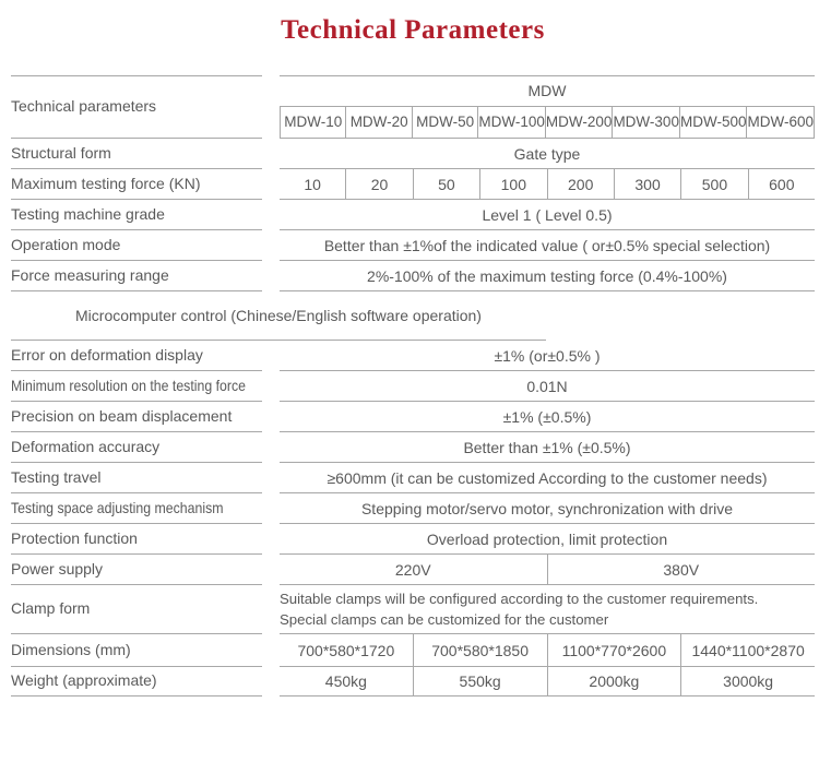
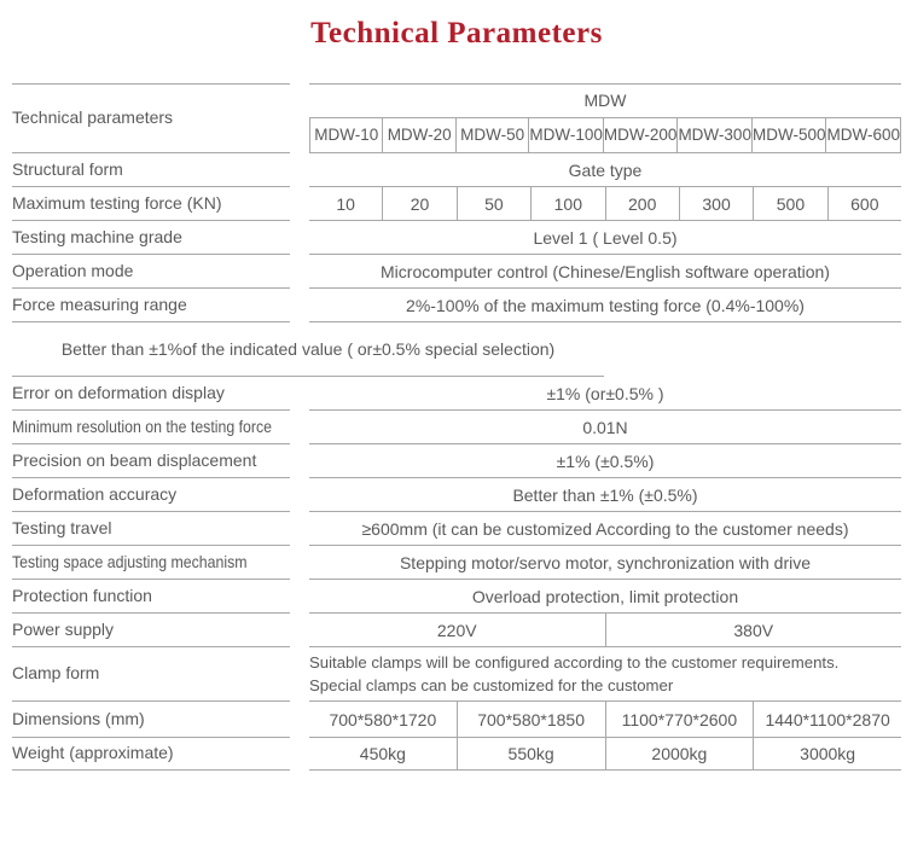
  Technical Parameters
  Technical parameters
  MDW
  MDW-10
  MDW-20
  MDW-50
  MDW-100
  MDW-200
  MDW-300
  MDW-500
  MDW-600
  Structural form
  Gate type
  Maximum testing force (KN)
  10
  20
  50
  100
  200
  300
  500
  600
  Testing machine grade
  Level 1 ( Level 0.5)
  Operation mode
- Better than ±1%of the indicated value ( or±0.5% special selection)
+ Microcomputer control (Chinese/English software operation)
  Force measuring range
  2%-100% of the maximum testing force (0.4%-100%)
- Microcomputer control (Chinese/English software operation)
+ Better than ±1%of the indicated value ( or±0.5% special selection)
  Error on deformation display
  ±1% (or±0.5% )
  Minimum resolution on the testing force
  0.01N
  Precision on beam displacement
  ±1% (±0.5%)
  Deformation accuracy
  Better than ±1% (±0.5%)
  Testing travel
  ≥600mm (it can be customized According to the customer needs)
  Testing space adjusting mechanism
  Stepping motor/servo motor, synchronization with drive
  Protection function
  Overload protection, limit protection
  Power supply
  220V
  380V
  Clamp form
  Suitable clamps will be configured according to the customer requirements.
  Special clamps can be customized for the customer
  Dimensions (mm)
  700*580*1720
  700*580*1850
  1100*770*2600
  1440*1100*2870
  Weight (approximate)
  450kg
  550kg
  2000kg
  3000kg
